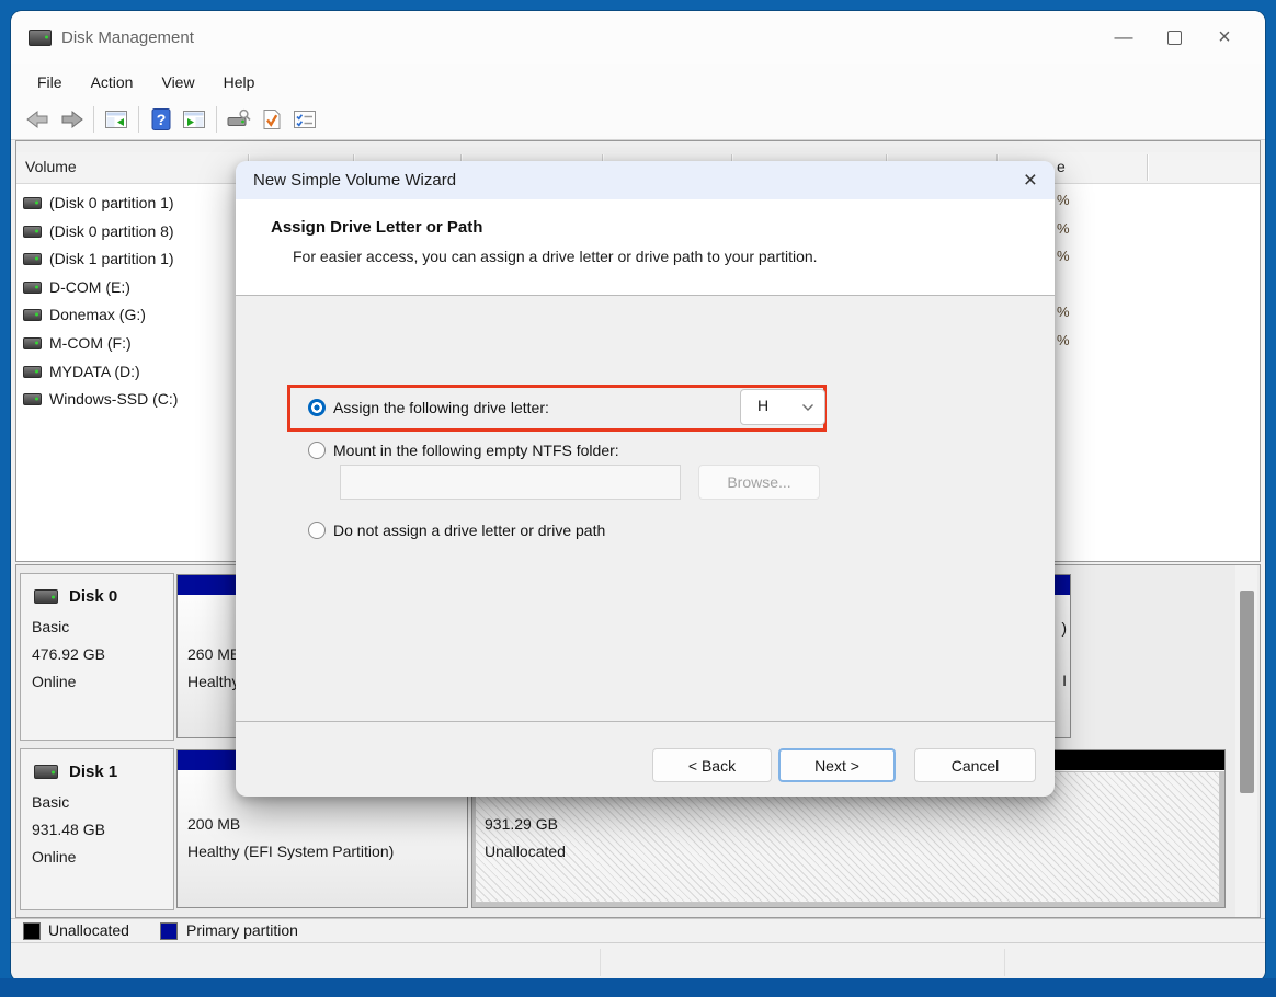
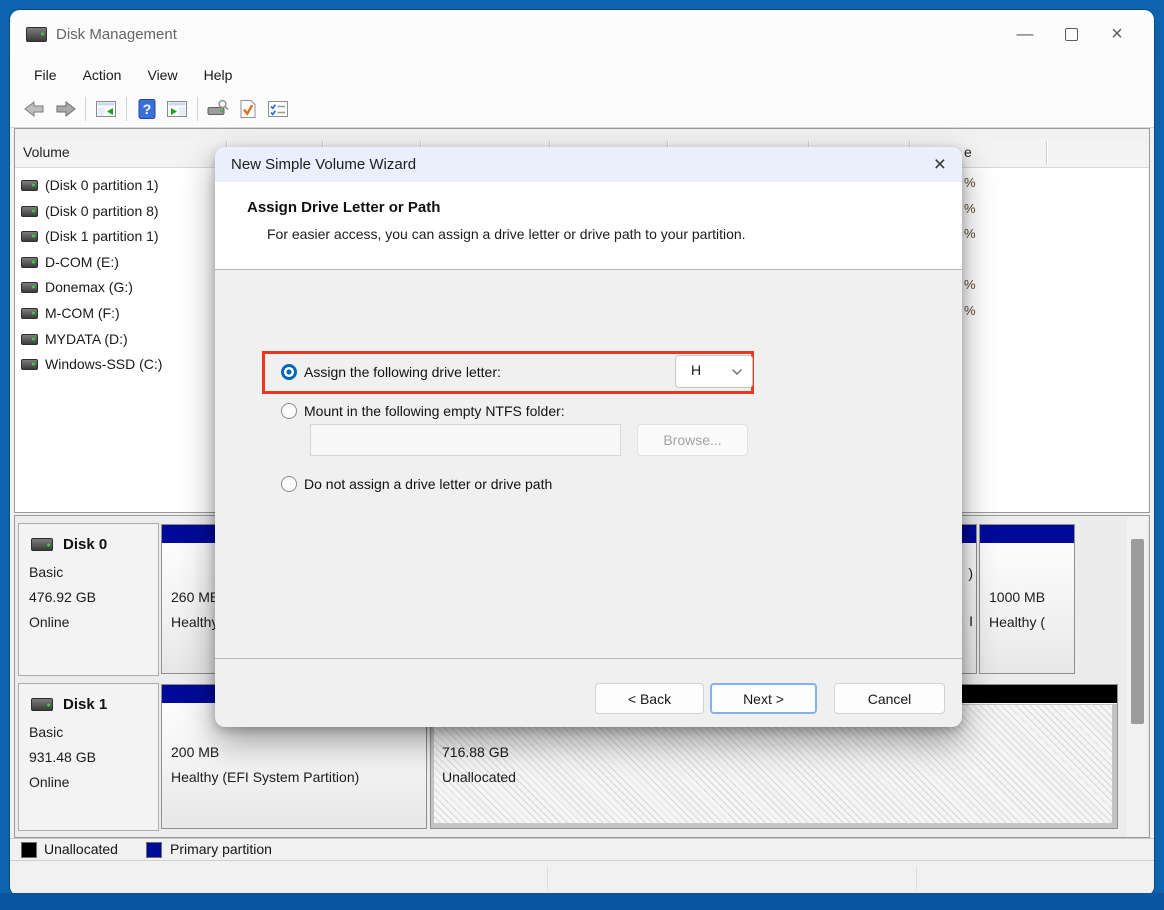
  Disk Management
  —
  ×
  File
  Action
  View
  Help
  ?
  Volume
  e
  (Disk 0 partition 1)
  (Disk 0 partition 8)
  (Disk 1 partition 1)
  D-COM (E:)
  Donemax (G:)
  M-COM (F:)
  MYDATA (D:)
  Windows-SSD (C:)
  %
  %
  %
  %
  %
  Disk 0
  Basic
  476.92 GB
  Online
  260 M
  Health
  )
  I
+ 1000 MB
+ Healthy (
  Disk 1
  Basic
  931.48 GB
  Online
  200 MB
  Healthy (EFI System Partition)
- 931.29 GB
+ 716.88 GB
  Unallocated
  Unallocated
  Primary partition
  New Simple Volume Wizard
  ×
  Assign Drive Letter or Path
  For easier access, you can assign a drive letter or drive path to your partition.
  Assign the following drive letter:
  H
  Mount in the following empty NTFS folder:
  Browse...
  Do not assign a drive letter or drive path
  < Back
  Next >
  Cancel
